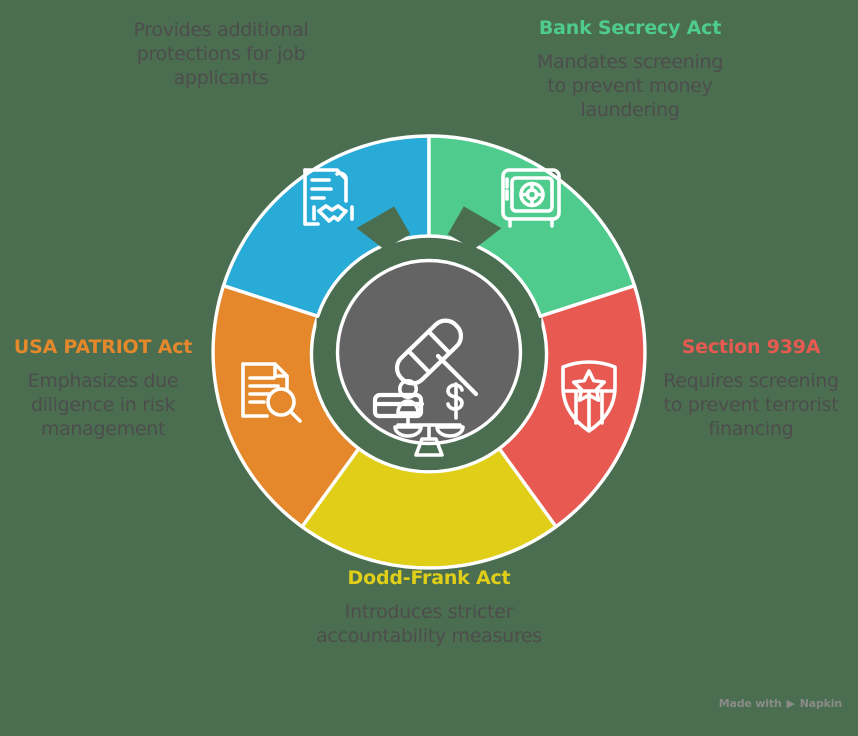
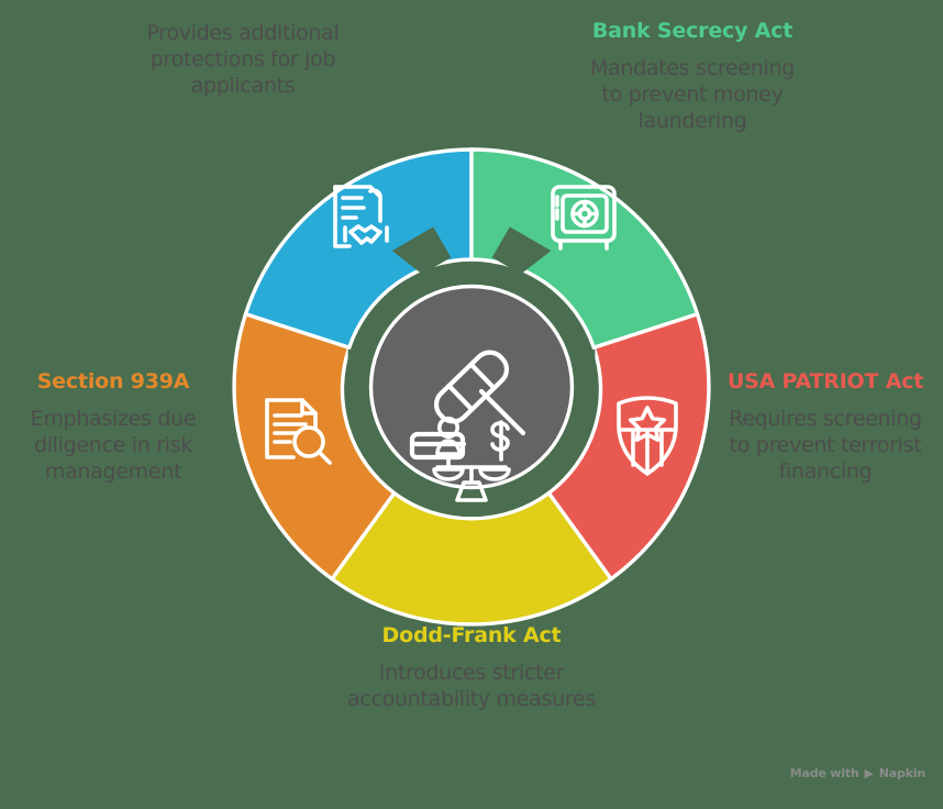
  Provides additional protections for job applicants
  Bank Secrecy Act
  Mandates screening to prevent money laundering
- Section 939A
+ USA PATRIOT Act
  Requires screening to prevent terrorist financing
  Dodd-Frank Act
  Introduces stricter accountability measures
- USA PATRIOT Act
+ Section 939A
  Emphasizes due diligence in risk management
  Made with
  ▶
  Napkin
